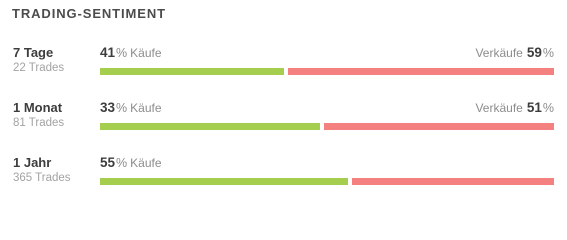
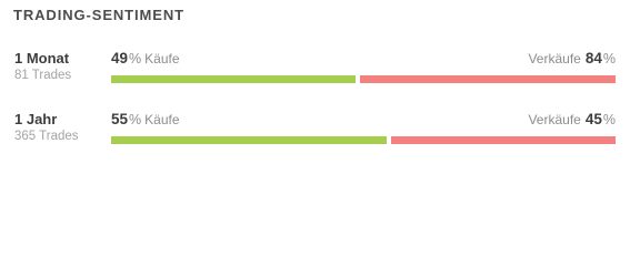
  TRADING-SENTIMENT
- 7 Tage
- 22 Trades
- 41% Käufe
- Verkäufe 59%
  1 Monat
  81 Trades
- 33% Käufe
+ 49% Käufe
- Verkäufe 51%
+ Verkäufe 84%
  1 Jahr
  365 Trades
  55% Käufe
+ Verkäufe 45%
